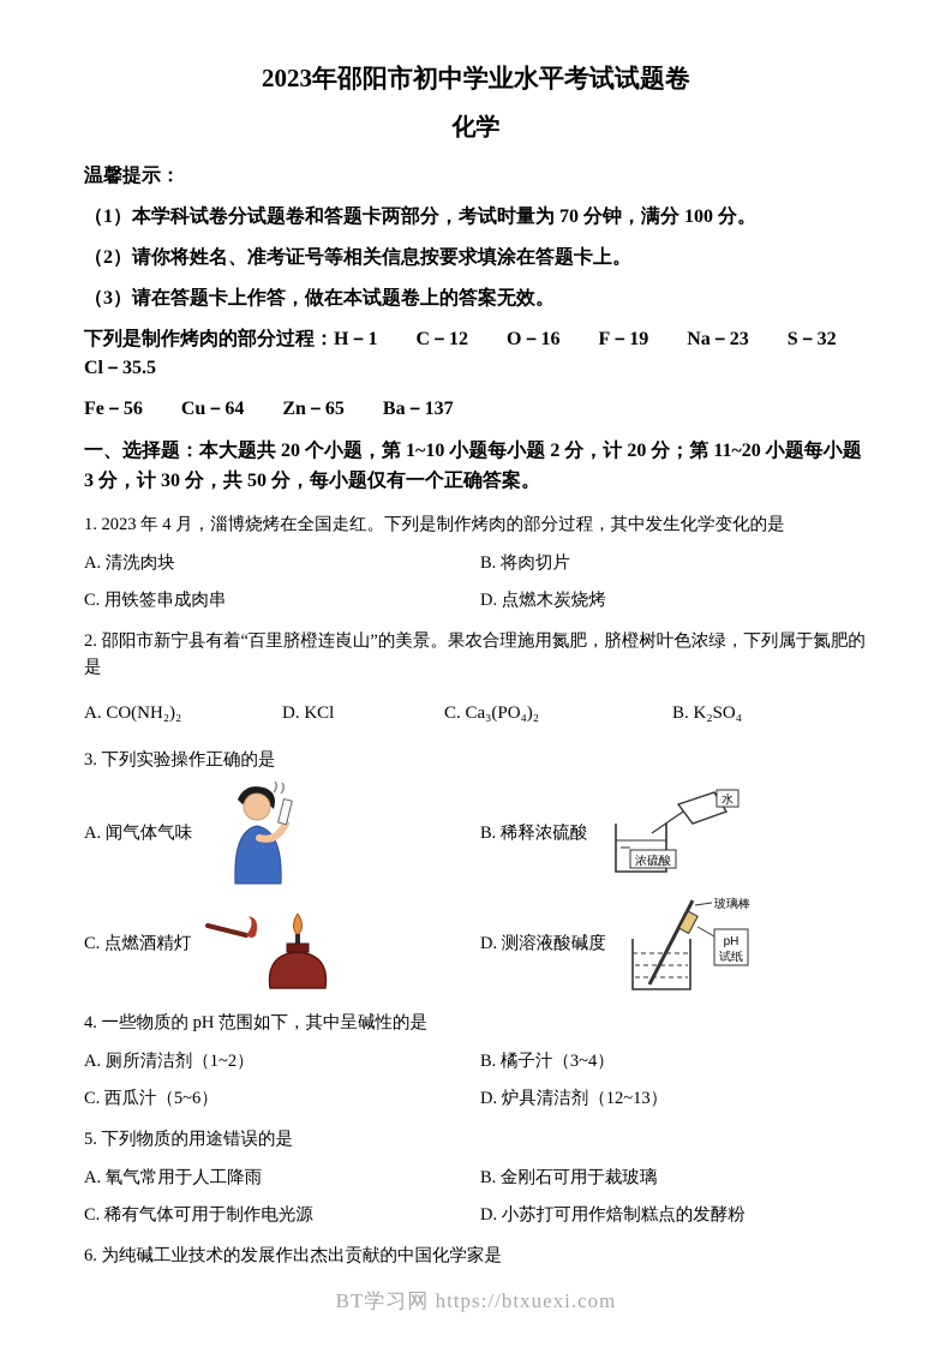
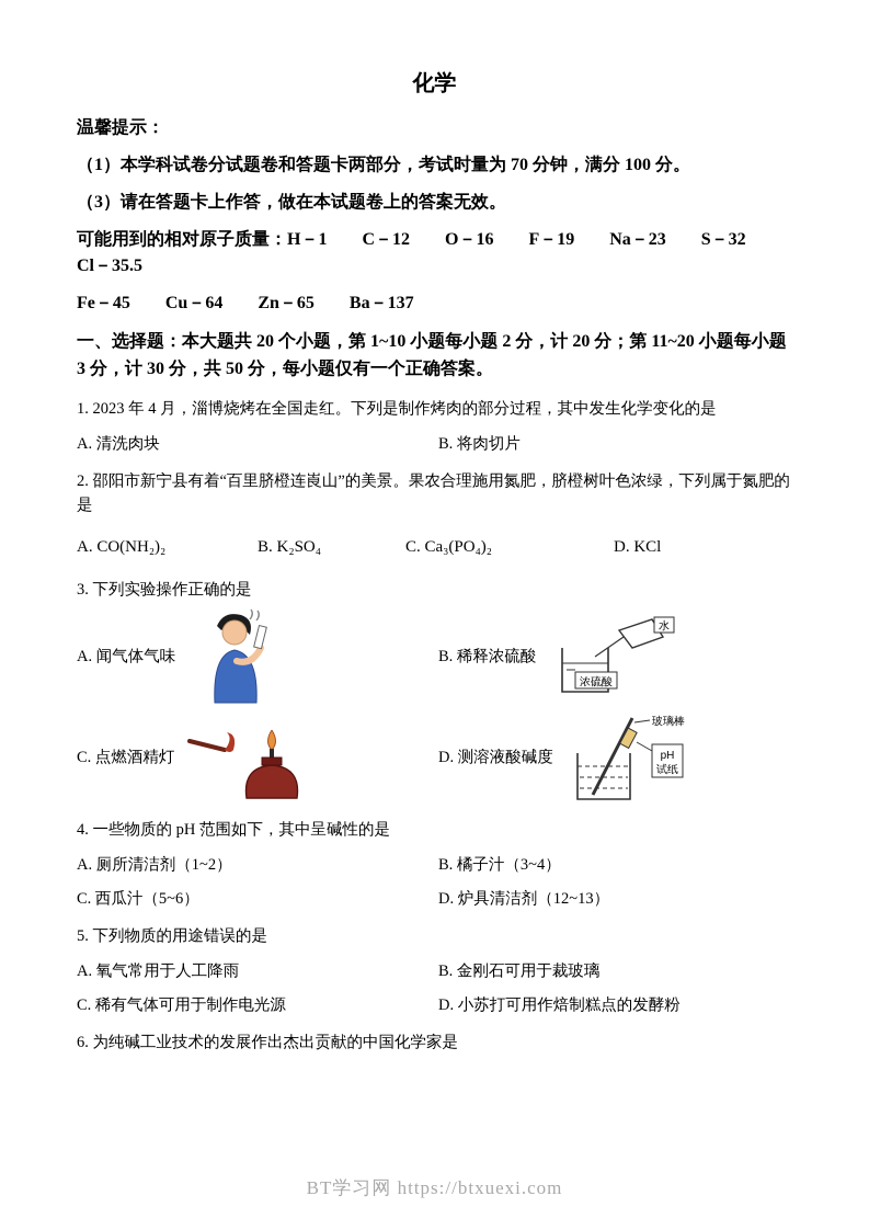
- 2023年邵阳市初中学业水平考试试题卷
  化学
  温馨提示：
  （1）本学科试卷分试题卷和答题卡两部分，考试时量为 70 分钟，满分 100 分。
- （2）请你将姓名、准考证号等相关信息按要求填涂在答题卡上。
  （3）请在答题卡上作答，做在本试题卷上的答案无效。
- 下列是制作烤肉的部分过程：H－1 C－12 O－16 F－19 Na－23 S－32 Cl－35.5
+ 可能用到的相对原子质量：H－1 C－12 O－16 F－19 Na－23 S－32 Cl－35.5
- Fe－56 Cu－64 Zn－65 Ba－137
+ Fe－45 Cu－64 Zn－65 Ba－137
  一、选择题：本大题共 20 个小题，第 1~10 小题每小题 2 分，计 20 分；第 11~20 小题每小题 3 分，计 30 分，共 50 分，每小题仅有一个正确答案。
  1. 2023 年 4 月，淄博烧烤在全国走红。下列是制作烤肉的部分过程，其中发生化学变化的是
  A. 清洗肉块
  B. 将肉切片
- C. 用铁签串成肉串
- D. 点燃木炭烧烤
  2. 邵阳市新宁县有着“百里脐橙连崀山”的美景。果农合理施用氮肥，脐橙树叶色浓绿，下列属于氮肥的是
  A. CO(NH₂)₂
- D. KCl
+ B. K₂SO₄
  C. Ca₃(PO₄)₂
- B. K₂SO₄
+ D. KCl
  3. 下列实验操作正确的是
  A. 闻气体气味
  B. 稀释浓硫酸
  水
  浓硫酸
  C. 点燃酒精灯
  D. 测溶液酸碱度
  玻璃棒
  pH
  试纸
  4. 一些物质的 pH 范围如下，其中呈碱性的是
  A. 厕所清洁剂（1~2）
  B. 橘子汁（3~4）
  C. 西瓜汁（5~6）
  D. 炉具清洁剂（12~13）
  5. 下列物质的用途错误的是
  A. 氧气常用于人工降雨
  B. 金刚石可用于裁玻璃
  C. 稀有气体可用于制作电光源
  D. 小苏打可用作焙制糕点的发酵粉
  6. 为纯碱工业技术的发展作出杰出贡献的中国化学家是
  BT学习网 https://btxuexi.com
